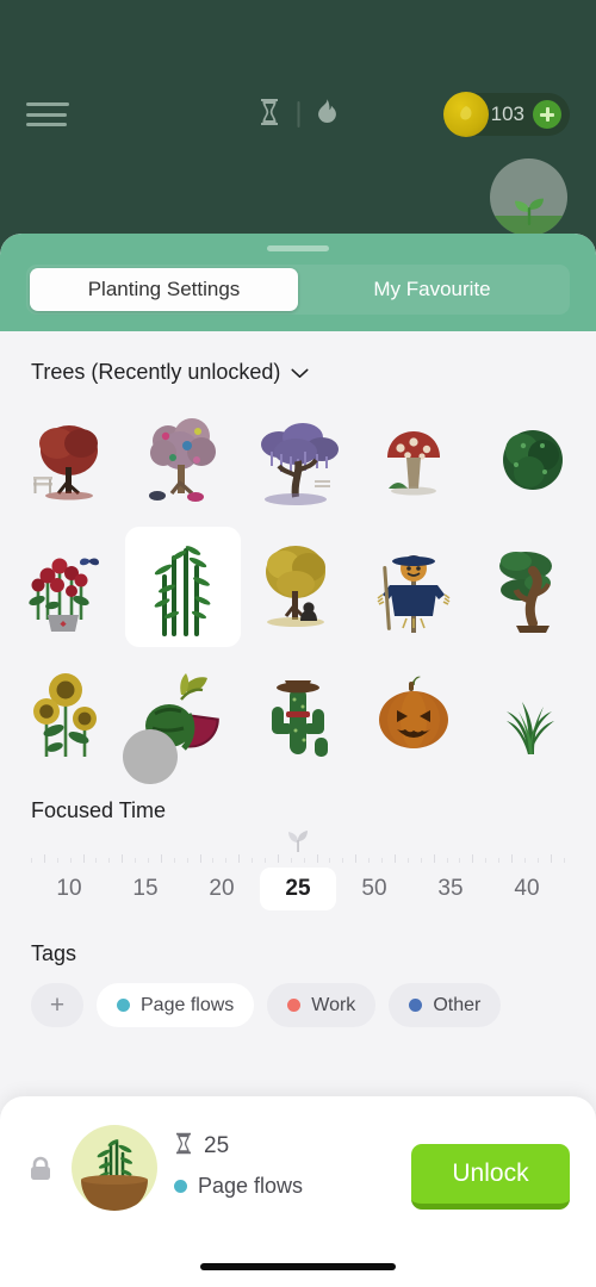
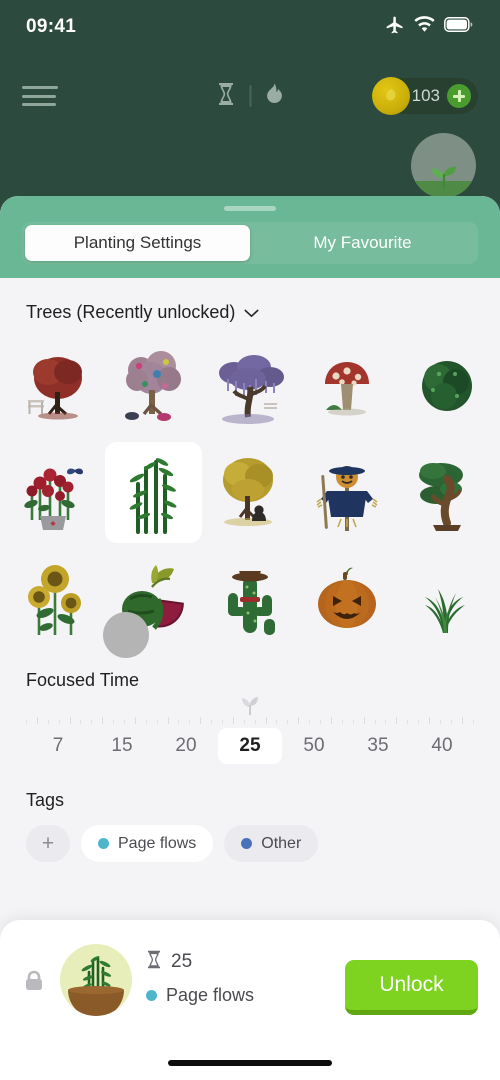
+ 09:41
  103
  Planting Settings
  My Favourite
  Trees (Recently unlocked)
  Focused Time
- 10
+ 7
  15
  20
  25
  50
  35
  40
  Tags
  +
  Page flows
- Work
  Other
  25
  Page flows
  Unlock
